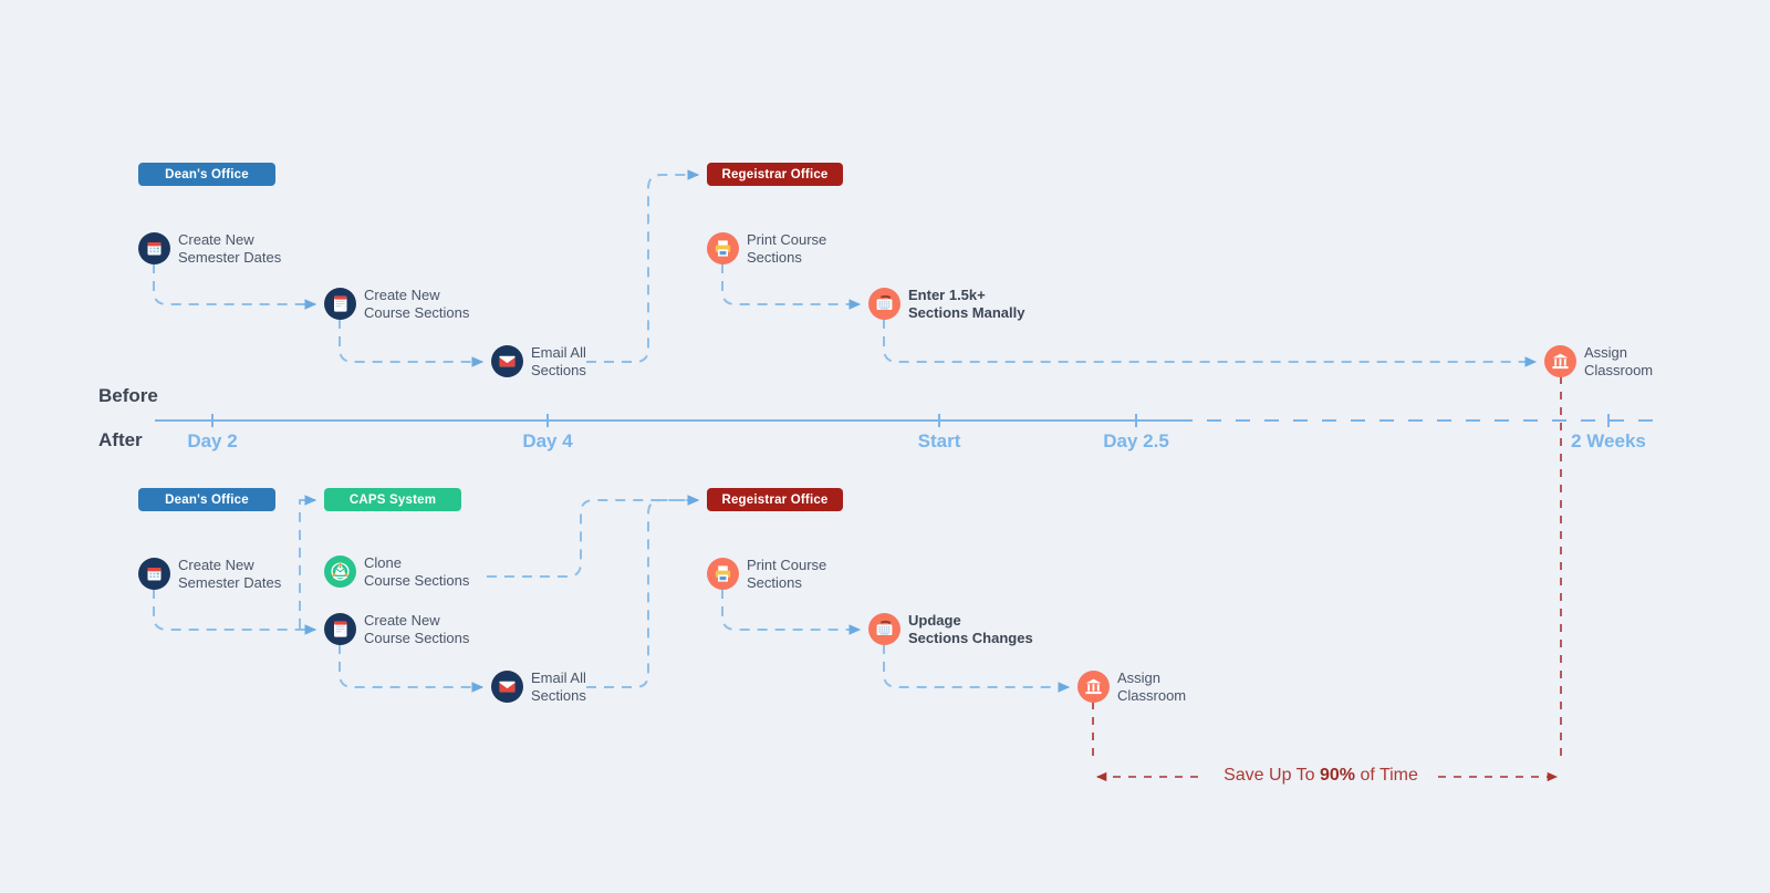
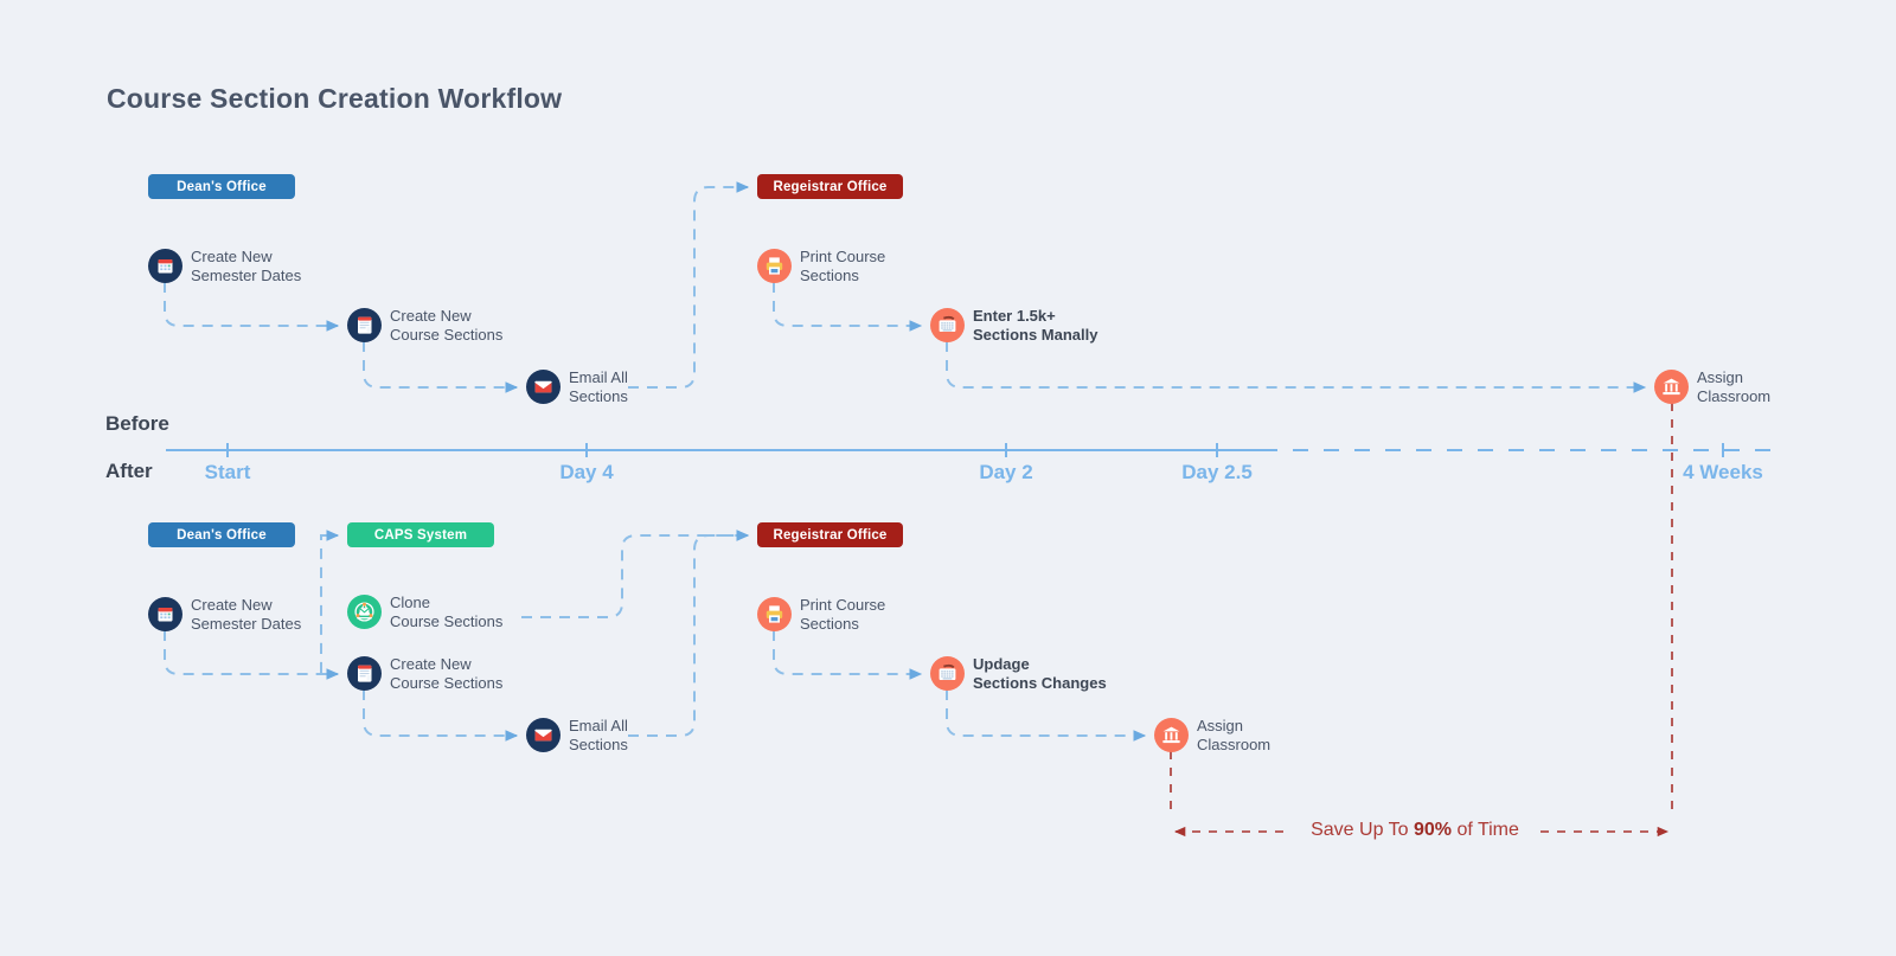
+ Course Section Creation Workflow
  Before
  After
  Dean's Office
  Regeistrar Office
  Dean's Office
  CAPS System
  Regeistrar Office
  Create New
  Semester Dates
  Create New
  Course Sections
  Email All
  Sections
  Print Course
  Sections
  Enter 1.5k+
  Sections Manally
  Assign
  Classroom
  Create New
  Semester Dates
  Clone
  Course Sections
  Create New
  Course Sections
  Email All
  Sections
  Print Course
  Sections
  Updage
  Sections Changes
  Assign
  Classroom
- Day 2
+ Start
  Day 4
- Start
+ Day 2
  Day 2.5
- 2 Weeks
+ 4 Weeks
  Save Up To 90% of Time
